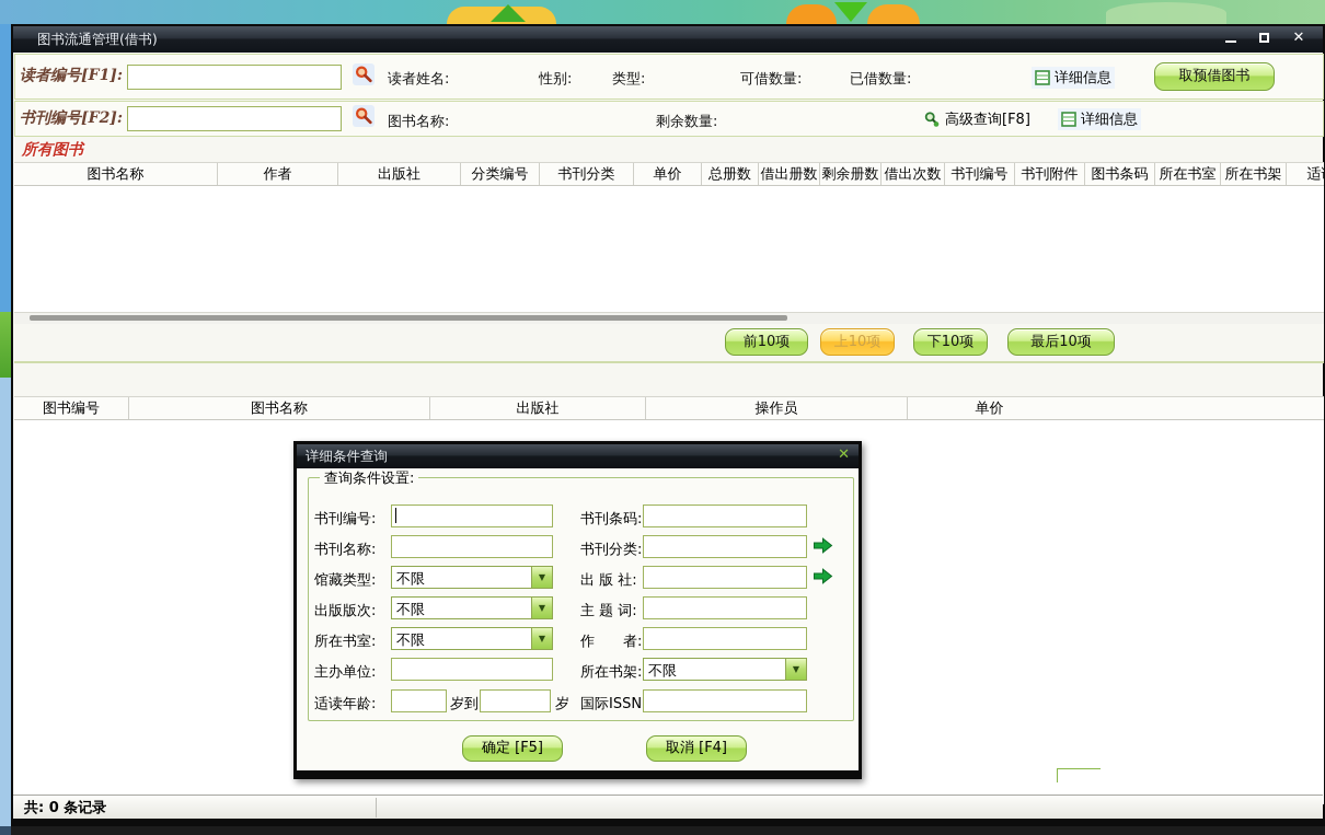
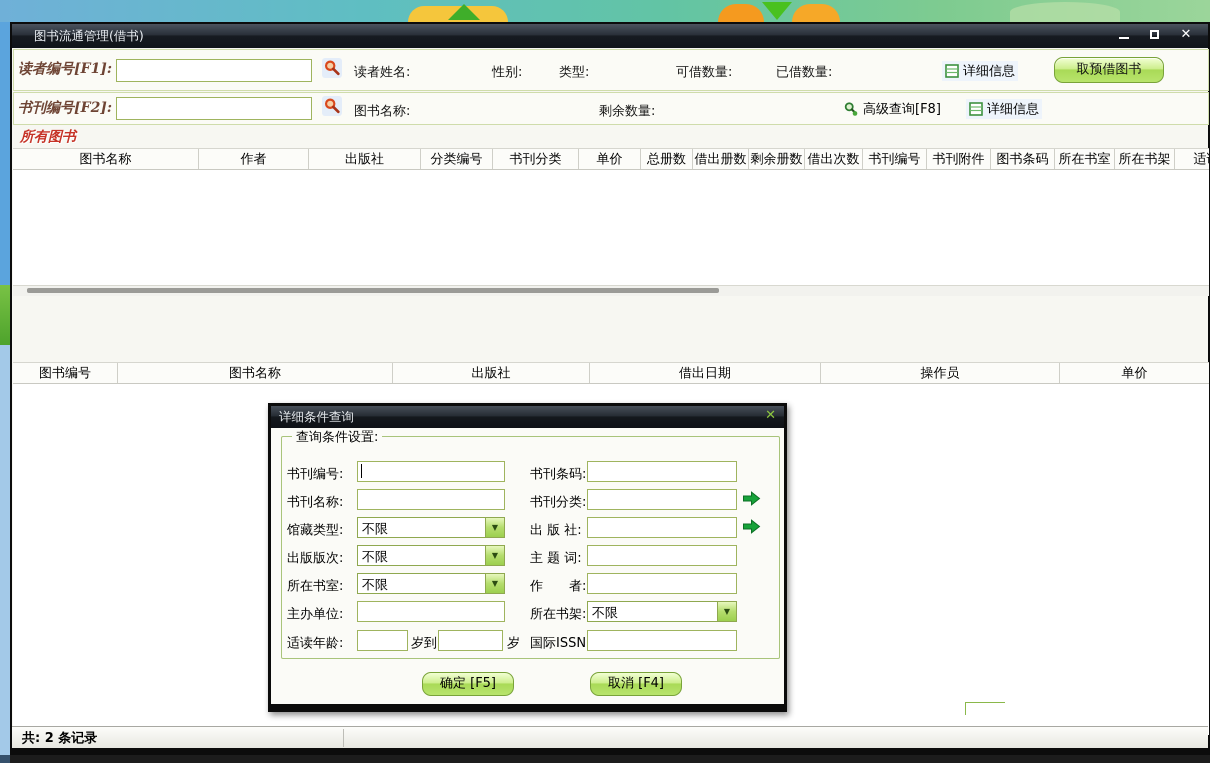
  图书流通管理(借书)
  ✕
  读者编号[F1]:
  读者姓名:
  性别:
  类型:
  可借数量:
  已借数量:
  详细信息
  取预借图书
  书刊编号[F2]:
  图书名称:
  剩余数量:
  高级查询[F8]
  详细信息
  所有图书
  图书名称
  作者
  出版社
  分类编号
  书刊分类
  单价
  总册数
  借出册数
  剩余册数
  借出次数
  书刊编号
  书刊附件
  图书条码
  所在书室
  所在书架
- 前10项
- 上10项
- 下10项
- 最后10项
  图书编号
  图书名称
  出版社
+ 借出日期
  操作员
  单价
- 共: 0 条记录
+ 共: 2 条记录
  详细条件查询
  ✕
  查询条件设置:
  书刊编号:
  书刊条码:
  书刊名称:
  书刊分类:
  馆藏类型:
  不限
  ▼
  出 版 社:
  出版版次:
  不限
  ▼
  主 题 词:
  所在书室:
  不限
  ▼
  作 者:
  主办单位:
  所在书架:
  不限
  ▼
  适读年龄:
  岁到
  岁
  国际ISSN
  确定 [F5]
  取消 [F4]
